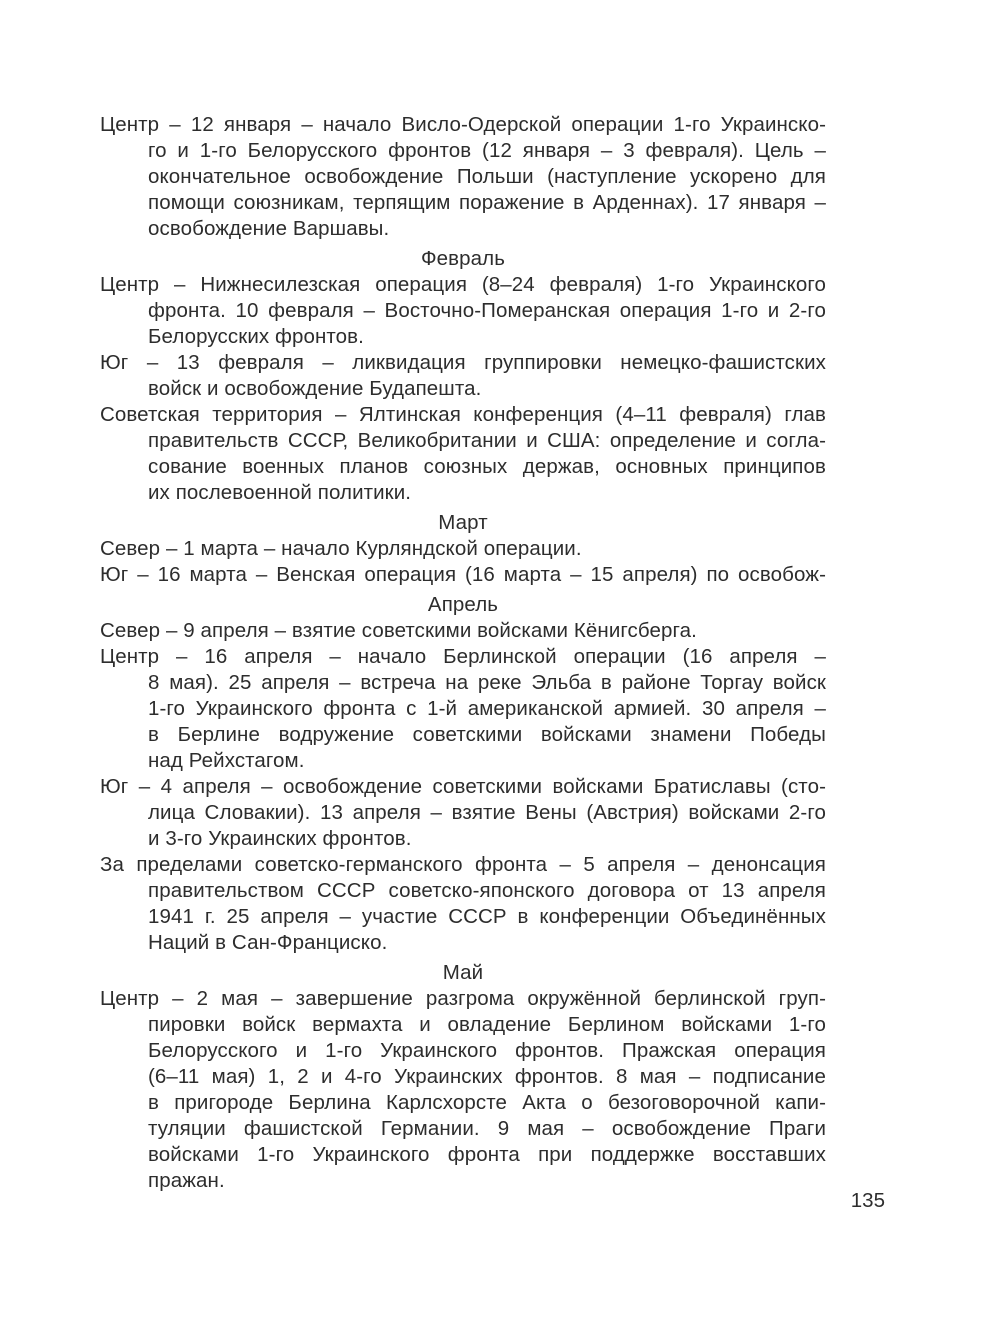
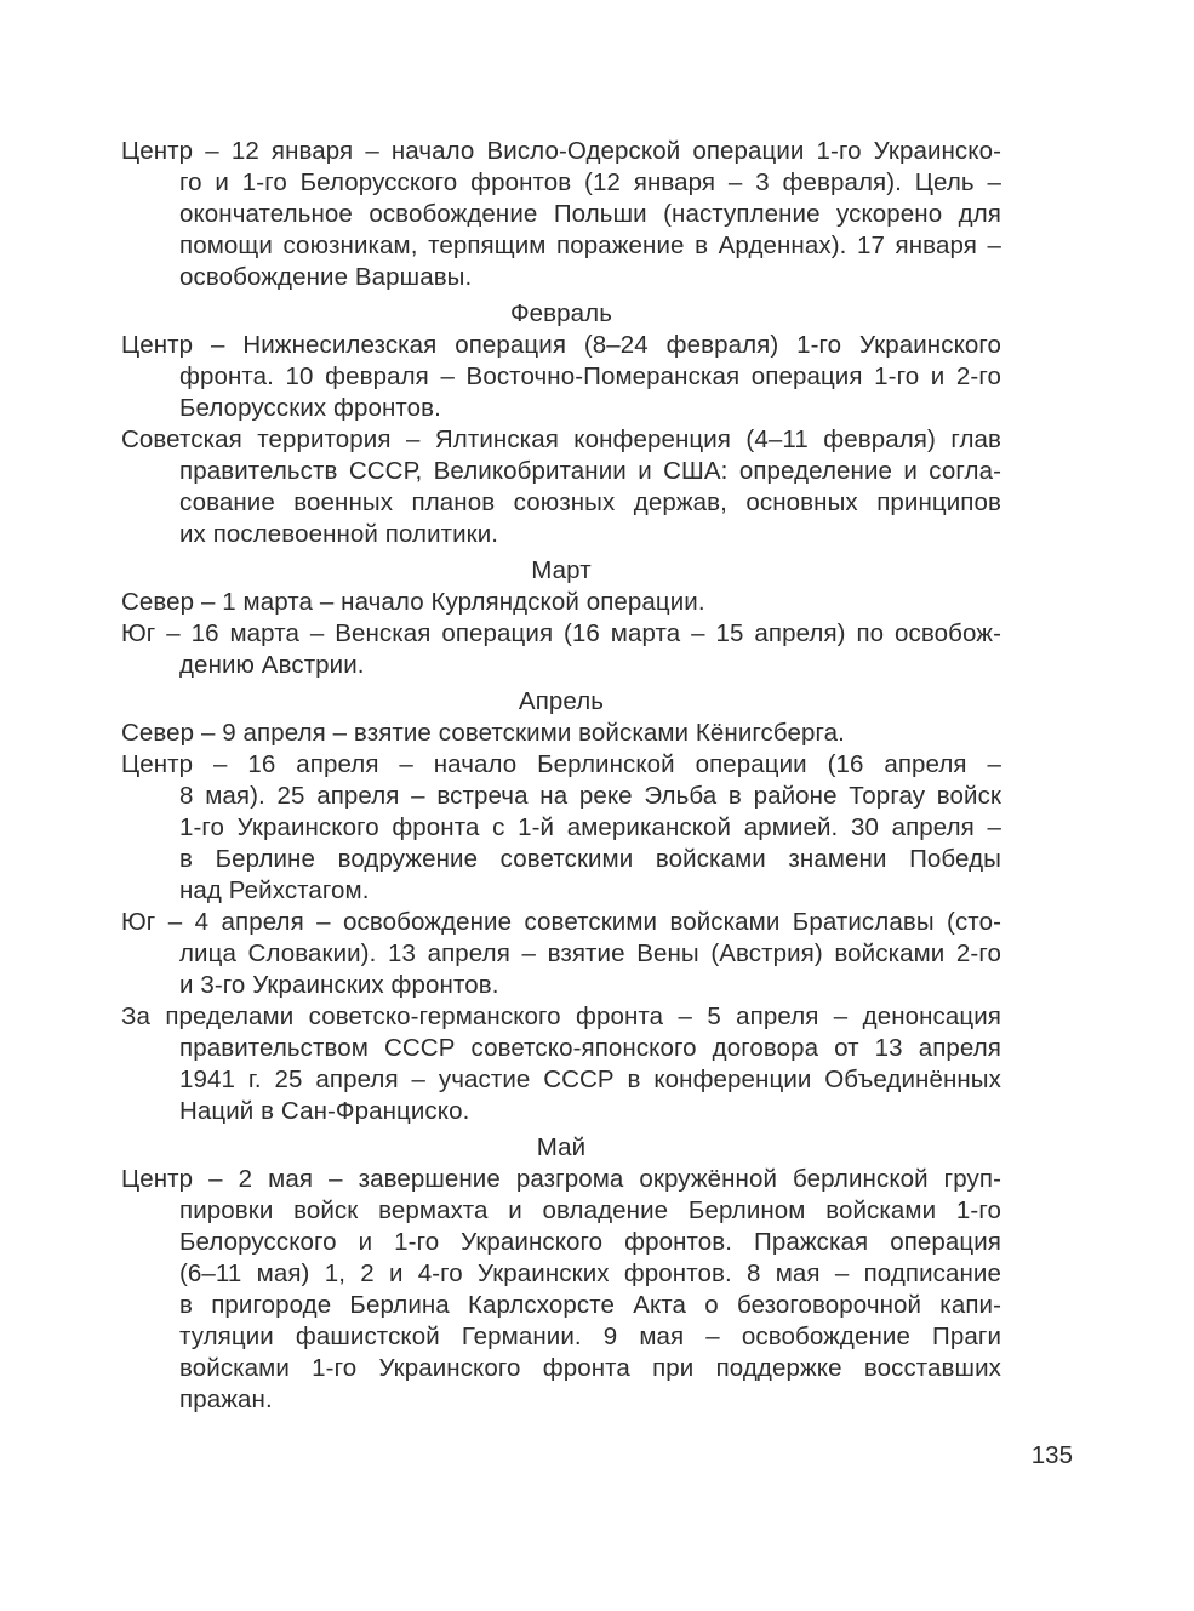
  Центр – 12 января – начало Висло-Одерской операции 1-го Украинско-
  го и 1-го Белорусского фронтов (12 января – 3 февраля). Цель –
  окончательное освобождение Польши (наступление ускорено для
  помощи союзникам, терпящим поражение в Арденнах). 17 января –
  освобождение Варшавы.
  Февраль
  Центр – Нижнесилезская операция (8–24 февраля) 1-го Украинского
  фронта. 10 февраля – Восточно-Померанская операция 1-го и 2-го
  Белорусских фронтов.
- Юг – 13 февраля – ликвидация группировки немецко-фашистских
- войск и освобождение Будапешта.
  Советская территория – Ялтинская конференция (4–11 февраля) глав
  правительств СССР, Великобритании и США: определение и согла-
  сование военных планов союзных держав, основных принципов
  их послевоенной политики.
  Март
  Север – 1 марта – начало Курляндской операции.
  Юг – 16 марта – Венская операция (16 марта – 15 апреля) по освобож-
+ дению Австрии.
  Апрель
  Север – 9 апреля – взятие советскими войсками Кёнигсберга.
  Центр – 16 апреля – начало Берлинской операции (16 апреля –
  8 мая). 25 апреля – встреча на реке Эльба в районе Торгау войск
  1-го Украинского фронта с 1-й американской армией. 30 апреля –
  в Берлине водружение советскими войсками знамени Победы
  над Рейхстагом.
  Юг – 4 апреля – освобождение советскими войсками Братиславы (сто-
  лица Словакии). 13 апреля – взятие Вены (Австрия) войсками 2-го
  и 3-го Украинских фронтов.
  За пределами советско-германского фронта – 5 апреля – денонсация
  правительством СССР советско-японского договора от 13 апреля
  1941 г. 25 апреля – участие СССР в конференции Объединённых
  Наций в Сан-Франциско.
  Май
  Центр – 2 мая – завершение разгрома окружённой берлинской груп-
  пировки войск вермахта и овладение Берлином войсками 1-го
  Белорусского и 1-го Украинского фронтов. Пражская операция
  (6–11 мая) 1, 2 и 4-го Украинских фронтов. 8 мая – подписание
  в пригороде Берлина Карлсхорсте Акта о безоговорочной капи-
  туляции фашистской Германии. 9 мая – освобождение Праги
  войсками 1-го Украинского фронта при поддержке восставших
  пражан.
  135
